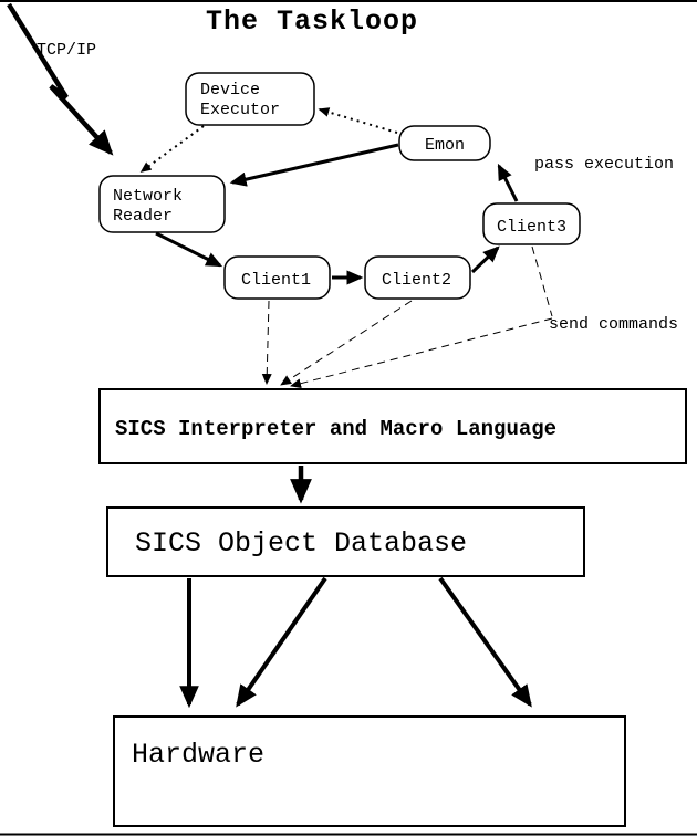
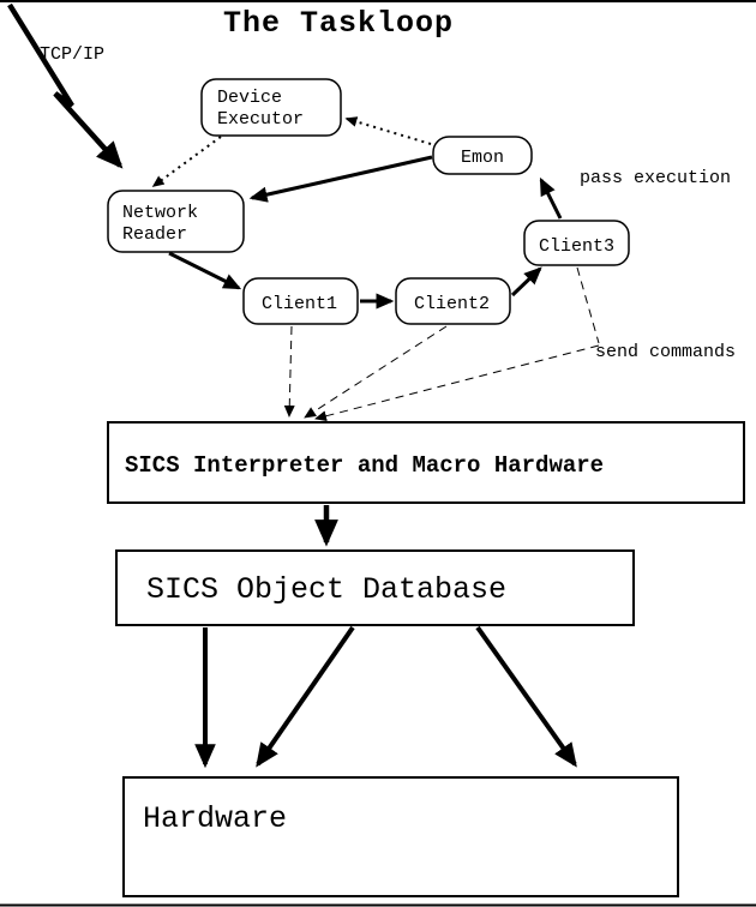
  The Taskloop
  TCP/IP
  pass execution
  send commands
  Device
  Executor
  Emon
  Network
  Reader
  Client3
  Client1
  Client2
- SICS Interpreter and Macro Language
+ SICS Interpreter and Macro Hardware
  SICS Object Database
  Hardware
